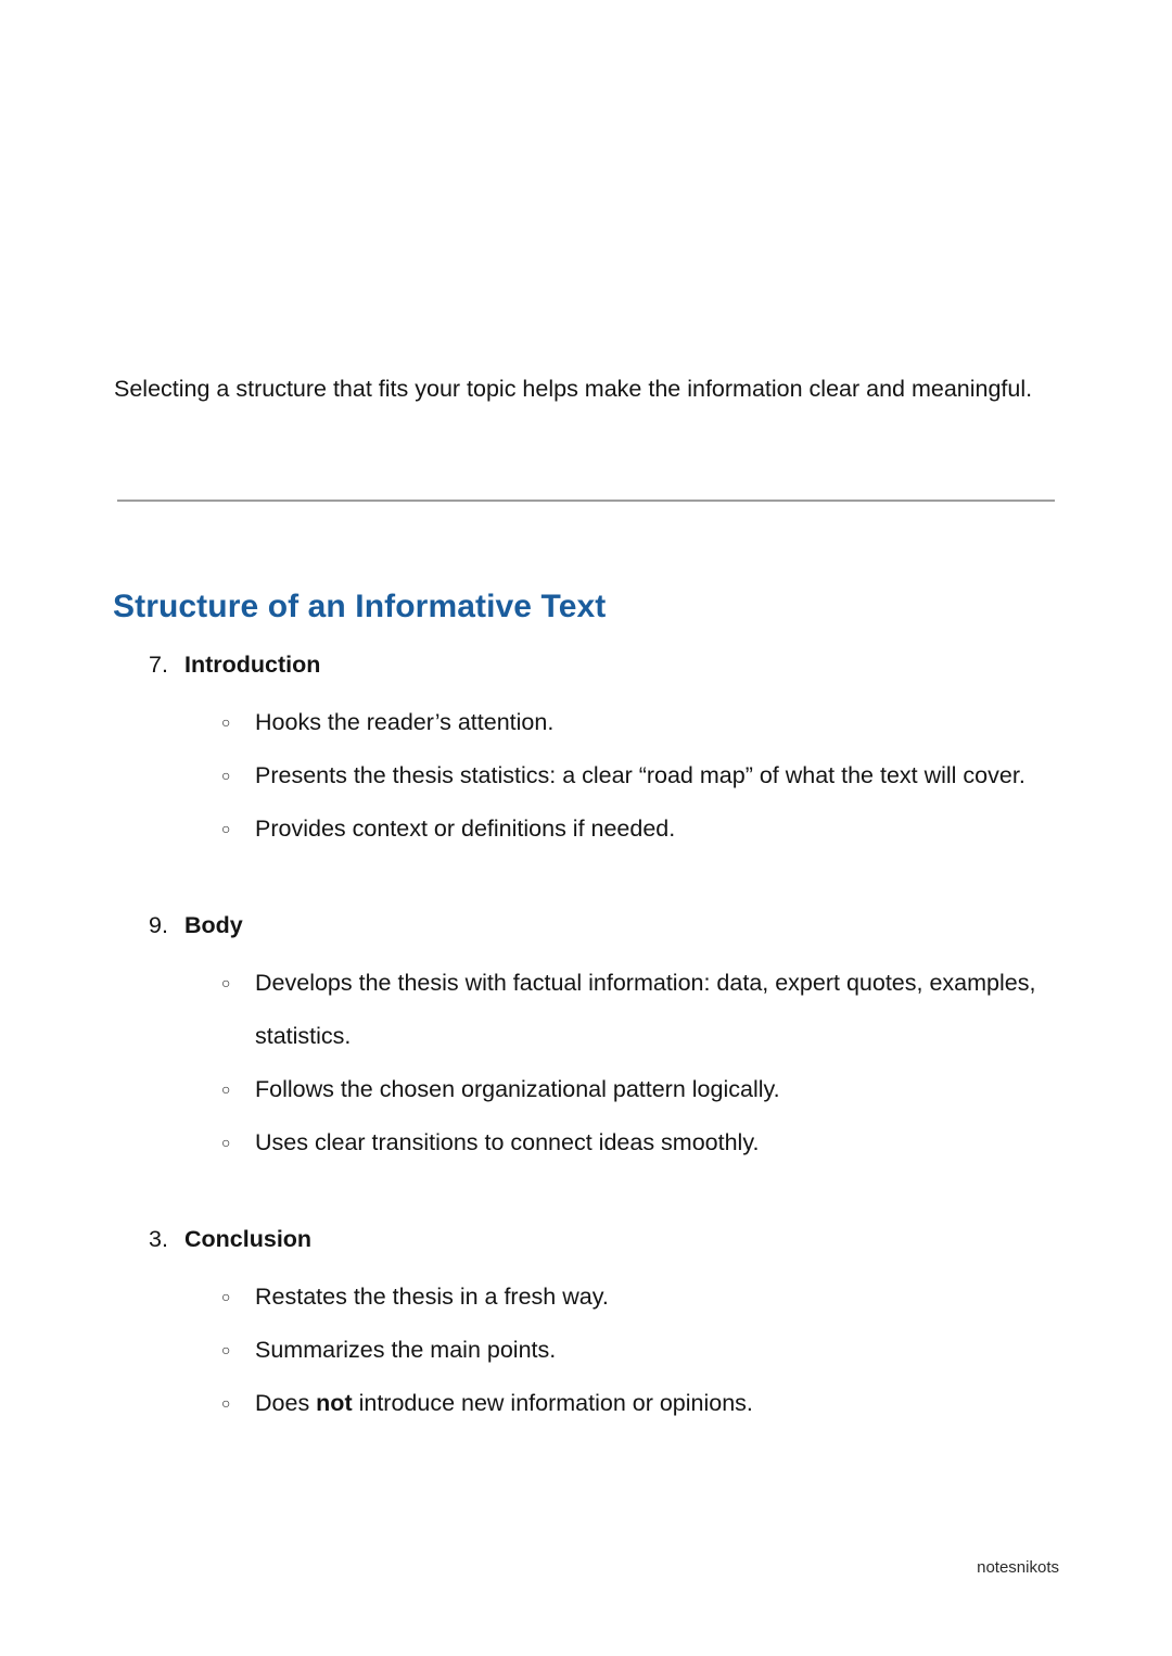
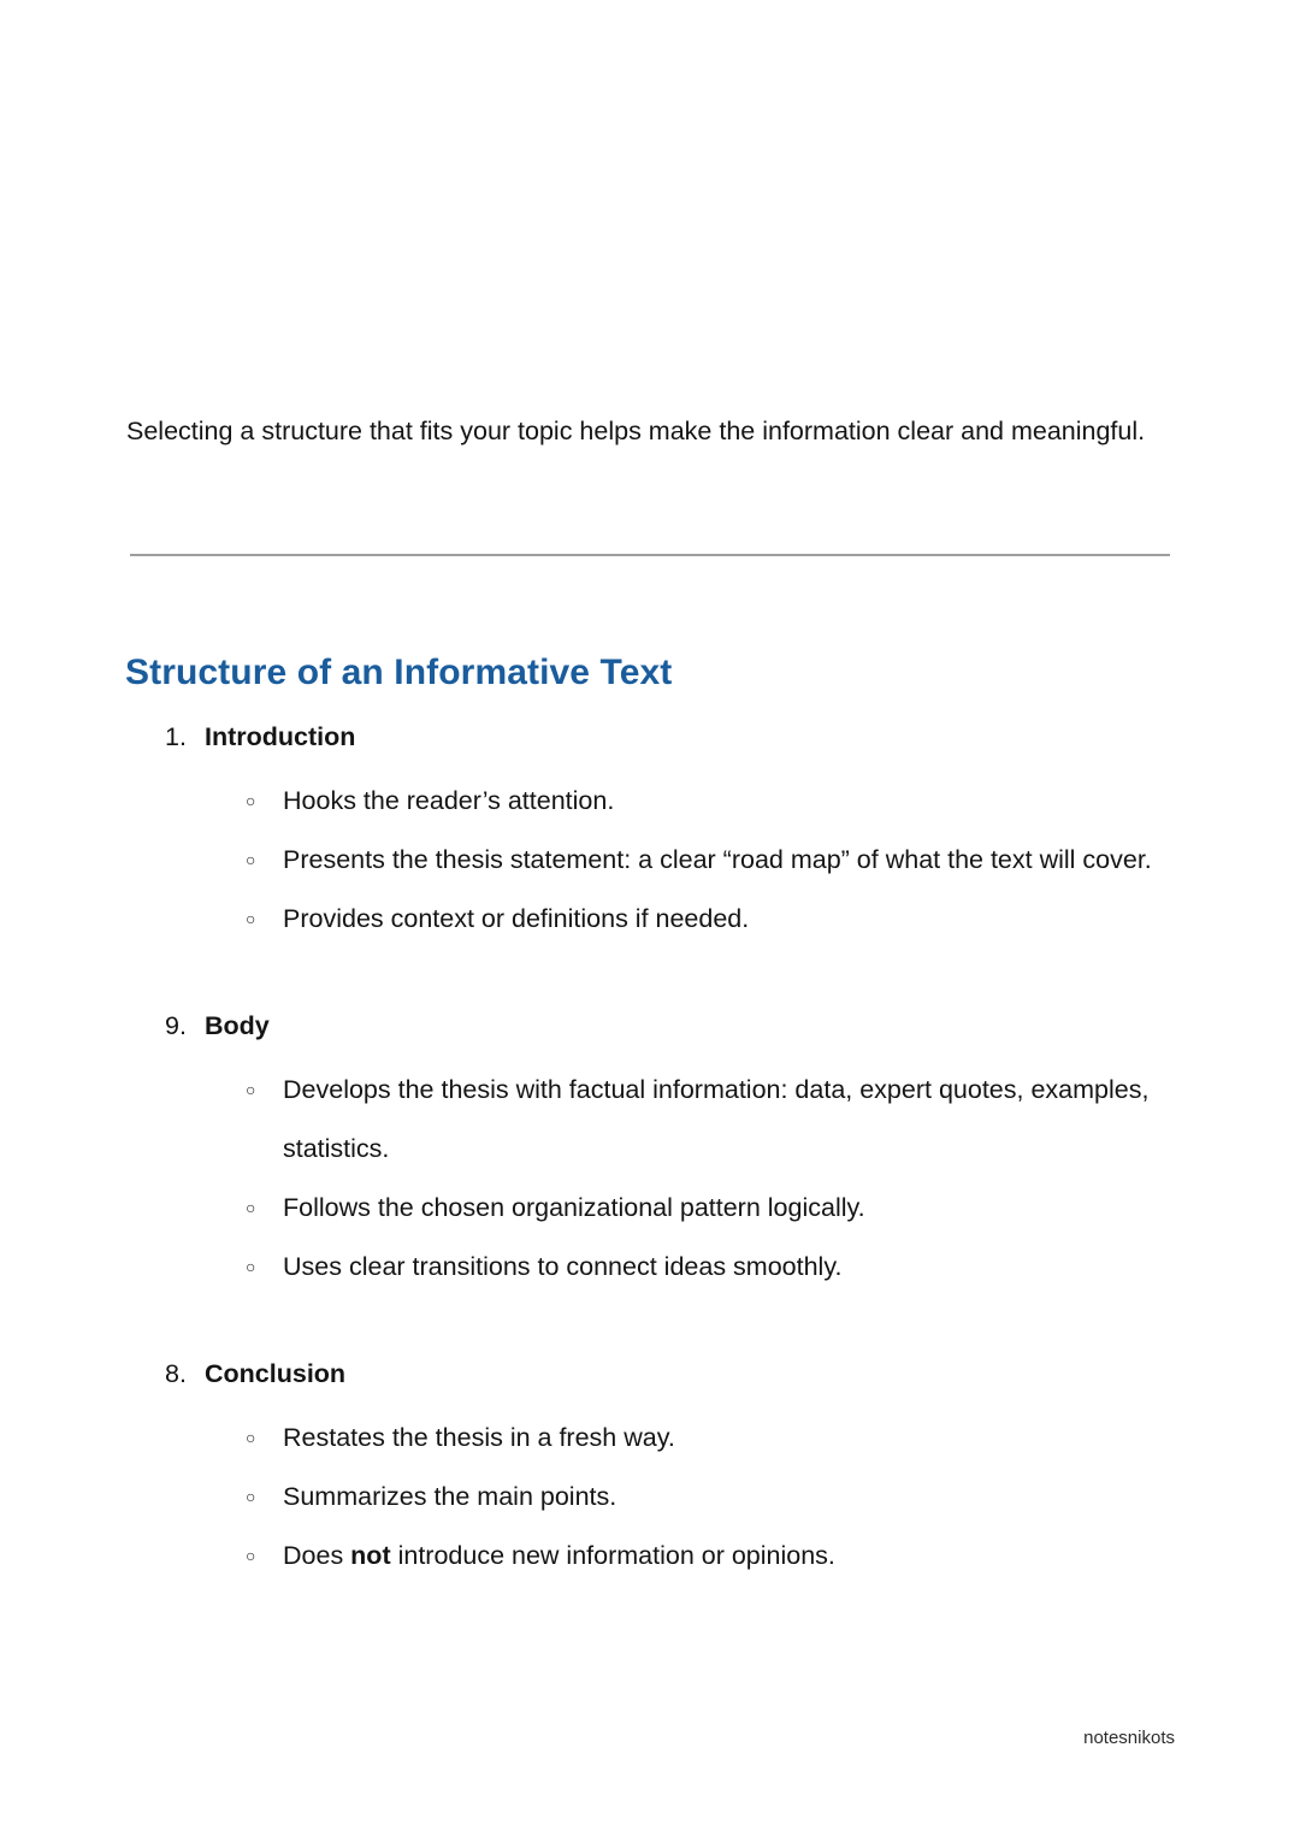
  Selecting a structure that fits your topic helps make the information clear and meaningful.
  Structure of an Informative Text
- 7.
+ 1.
  Introduction
  ○
  Hooks the reader’s attention.
  ○
- Presents the thesis statistics: a clear “road map” of what the text will cover.
+ Presents the thesis statement: a clear “road map” of what the text will cover.
  ○
  Provides context or definitions if needed.
  9.
  Body
  ○
  Develops the thesis with factual information: data, expert quotes, examples, statistics.
  ○
  Follows the chosen organizational pattern logically.
  ○
  Uses clear transitions to connect ideas smoothly.
- 3.
+ 8.
  Conclusion
  ○
  Restates the thesis in a fresh way.
  ○
  Summarizes the main points.
  ○
  Does not introduce new information or opinions.
  notesnikots
